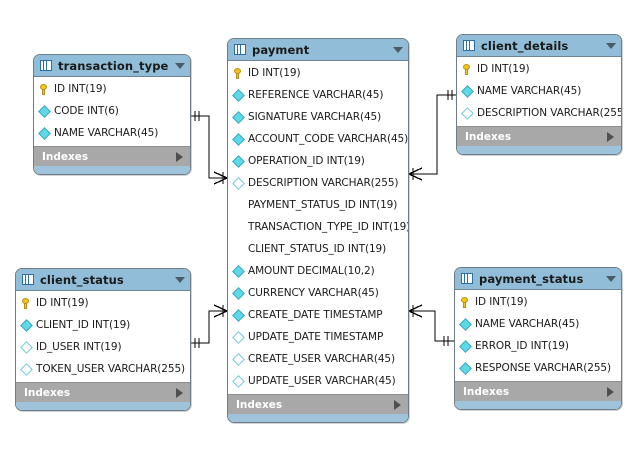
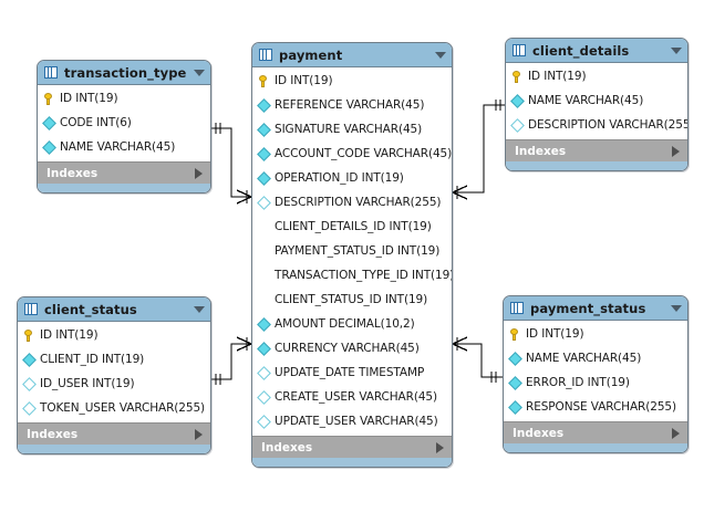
  transaction_type
  ID INT(19)
  CODE INT(6)
  NAME VARCHAR(45)
  Indexes
  payment
  ID INT(19)
  REFERENCE VARCHAR(45)
  SIGNATURE VARCHAR(45)
  ACCOUNT_CODE VARCHAR(45)
  OPERATION_ID INT(19)
  DESCRIPTION VARCHAR(255)
+ CLIENT_DETAILS_ID INT(19)
  PAYMENT_STATUS_ID INT(19)
  TRANSACTION_TYPE_ID INT(19
  CLIENT_STATUS_ID INT(19)
  AMOUNT DECIMAL(10,2)
  CURRENCY VARCHAR(45)
- CREATE_DATE TIMESTAMP
  UPDATE_DATE TIMESTAMP
  CREATE_USER VARCHAR(45)
  UPDATE_USER VARCHAR(45)
  Indexes
  client_details
  ID INT(19)
  NAME VARCHAR(45)
  DESCRIPTION VARCHAR(255
  Indexes
  client_status
  ID INT(19)
  CLIENT_ID INT(19)
  ID_USER INT(19)
  TOKEN_USER VARCHAR(255)
  Indexes
  payment_status
  ID INT(19)
  NAME VARCHAR(45)
  ERROR_ID INT(19)
  RESPONSE VARCHAR(255)
  Indexes
